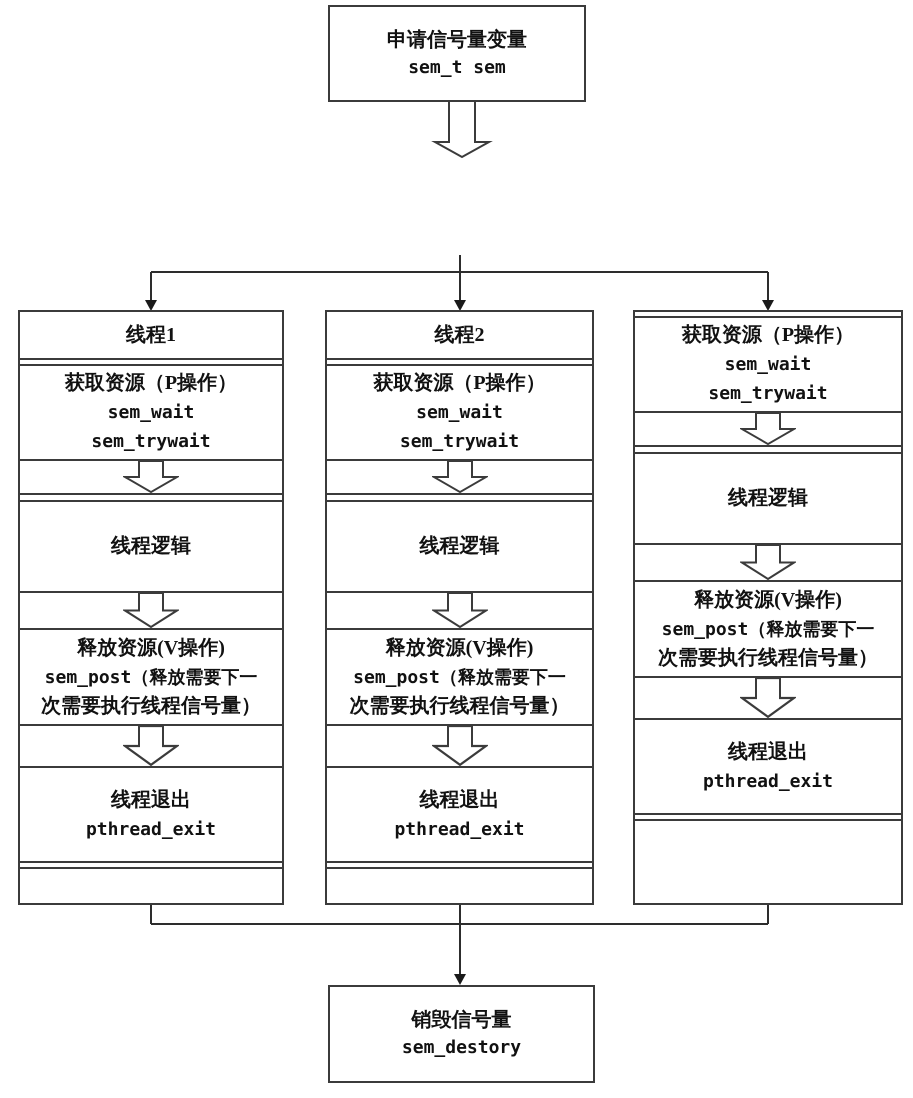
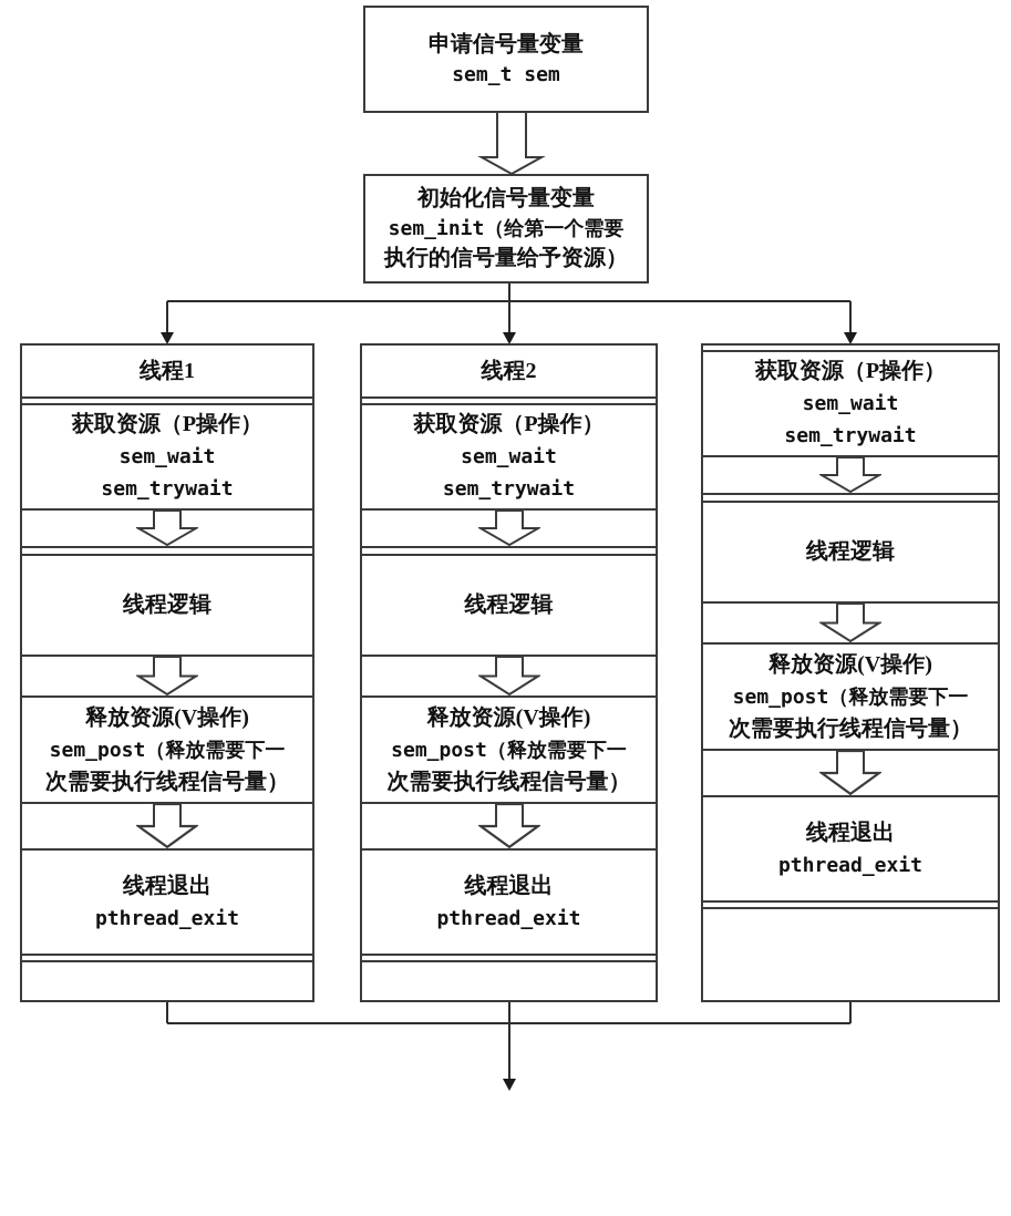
  申请信号量变量
  sem_t sem
+ 初始化信号量变量
+ sem_init（给第一个需要
+ 执行的信号量给予资源）
  线程1
  获取资源（P操作）
  sem_wait
  sem_trywait
  线程逻辑
  释放资源(V操作)
  sem_post（释放需要下一
  次需要执行线程信号量）
  线程退出
  pthread_exit
  线程2
  获取资源（P操作）
  sem_wait
  sem_trywait
  线程逻辑
  释放资源(V操作)
  sem_post（释放需要下一
  次需要执行线程信号量）
  线程退出
  pthread_exit
  获取资源（P操作）
  sem_wait
  sem_trywait
  线程逻辑
  释放资源(V操作)
  sem_post（释放需要下一
  次需要执行线程信号量）
  线程退出
  pthread_exit
- 销毁信号量
- sem_destory
